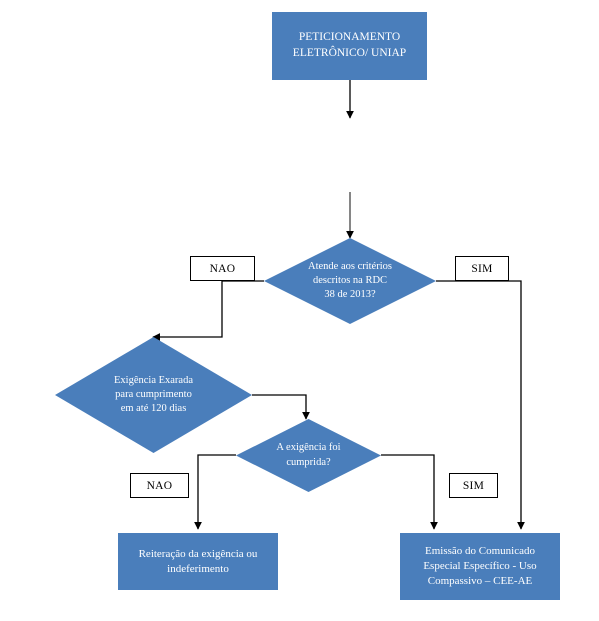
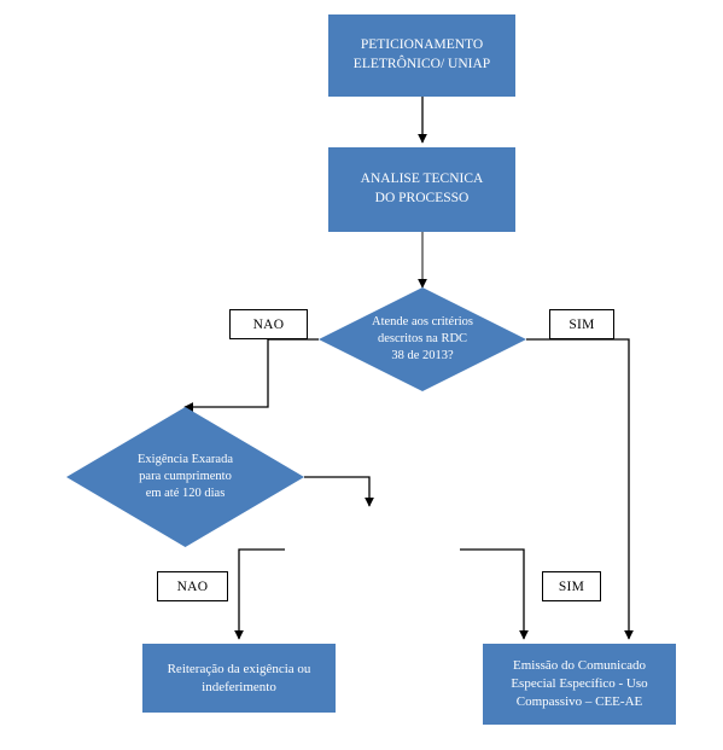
  PETICIONAMENTO
  ELETRÔNICO/ UNIAP
+ ANALISE TECNICA
+ DO PROCESSO
  Atende aos critérios
  descritos na RDC
  38 de 2013?
  NAO
  SIM
  Exigência Exarada
  para cumprimento
  em até 120 dias
- A exigência foi
- cumprida?
  NAO
  SIM
  Reiteração da exigência ou
  indeferimento
  Emissão do Comunicado
  Especial Específico - Uso
  Compassivo – CEE-AE
